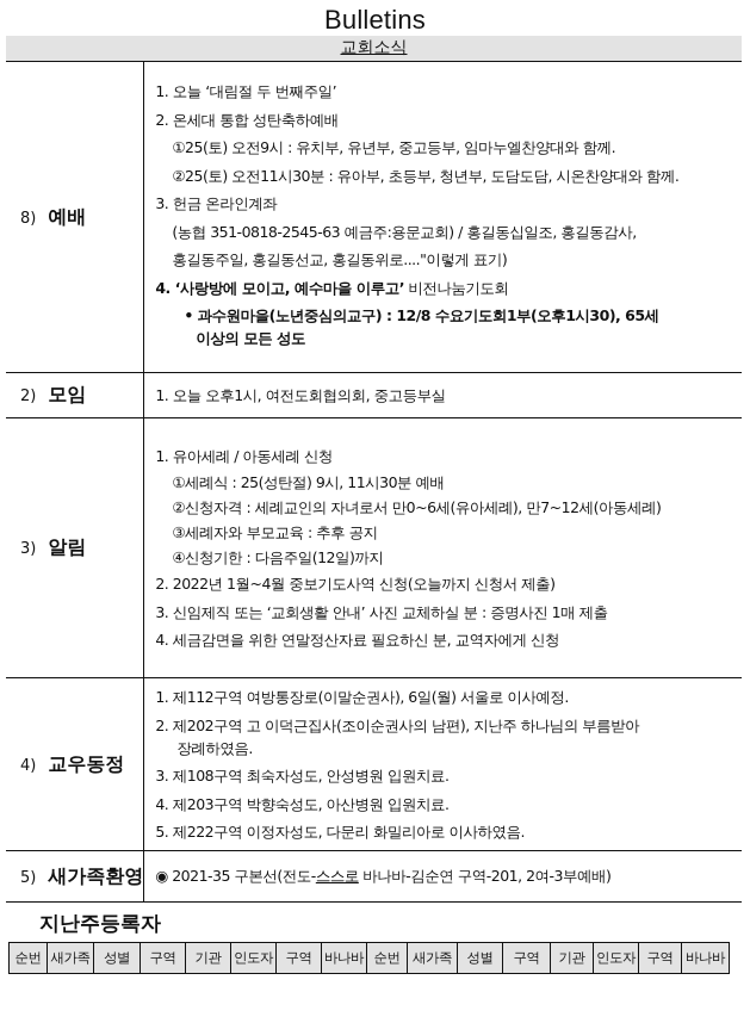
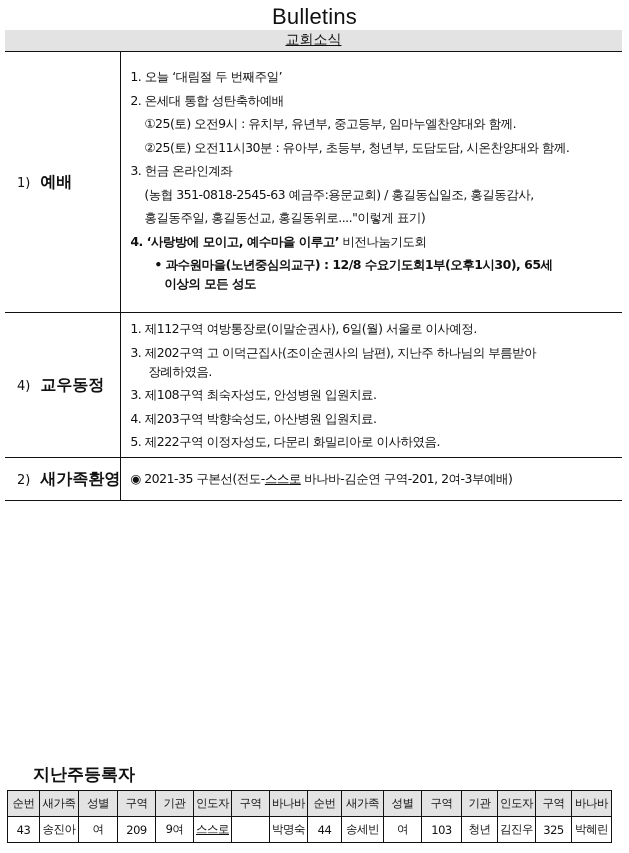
  Bulletins
  교회소식
- 8) 예배	1. 오늘 ‘대림절 두 번째주일’ 2. 온세대 통합 성탄축하예배 ①25(토) 오전9시 : 유치부, 유년부, 중고등부, 임마누엘찬양대와 함께. ②25(토) 오전11시30분 : 유아부, 초등부, 청년부, 도담도담, 시온찬양대와 함께. 3. 헌금 온라인계좌 (농협 351-0818-2545-63 예금주:용문교회) / 홍길동십일조, 홍길동감사, 홍길동주일, 홍길동선교, 홍길동위로...."이렇게 표기) 4. ‘사랑방에 모이고, 예수마을 이루고’ 비전나눔기도회 • 과수원마을(노년중심의교구) : 12/8 수요기도회1부(오후1시30), 65세 이상의 모든 성도
+ 1) 예배	1. 오늘 ‘대림절 두 번째주일’ 2. 온세대 통합 성탄축하예배 ①25(토) 오전9시 : 유치부, 유년부, 중고등부, 임마누엘찬양대와 함께. ②25(토) 오전11시30분 : 유아부, 초등부, 청년부, 도담도담, 시온찬양대와 함께. 3. 헌금 온라인계좌 (농협 351-0818-2545-63 예금주:용문교회) / 홍길동십일조, 홍길동감사, 홍길동주일, 홍길동선교, 홍길동위로...."이렇게 표기) 4. ‘사랑방에 모이고, 예수마을 이루고’ 비전나눔기도회 • 과수원마을(노년중심의교구) : 12/8 수요기도회1부(오후1시30), 65세 이상의 모든 성도
- 2) 모임	1. 오늘 오후1시, 여전도회협의회, 중고등부실
- 3) 알림	1. 유아세례 / 아동세례 신청 ①세례식 : 25(성탄절) 9시, 11시30분 예배 ②신청자격 : 세례교인의 자녀로서 만0~6세(유아세례), 만7~12세(아동세례) ③세례자와 부모교육 : 추후 공지 ④신청기한 : 다음주일(12일)까지 2. 2022년 1월~4월 중보기도사역 신청(오늘까지 신청서 제출) 3. 신임제직 또는 ‘교회생활 안내’ 사진 교체하실 분 : 증명사진 1매 제출 4. 세금감면을 위한 연말정산자료 필요하신 분, 교역자에게 신청
- 4) 교우동정	1. 제112구역 여방통장로(이말순권사), 6일(월) 서울로 이사예정. 2. 제202구역 고 이덕근집사(조이순권사의 남편), 지난주 하나님의 부름받아 장례하였음. 3. 제108구역 최숙자성도, 안성병원 입원치료. 4. 제203구역 박향숙성도, 아산병원 입원치료. 5. 제222구역 이정자성도, 다문리 화밀리아로 이사하였음.
+ 4) 교우동정	1. 제112구역 여방통장로(이말순권사), 6일(월) 서울로 이사예정. 3. 제202구역 고 이덕근집사(조이순권사의 남편), 지난주 하나님의 부름받아 장례하였음. 3. 제108구역 최숙자성도, 안성병원 입원치료. 4. 제203구역 박향숙성도, 아산병원 입원치료. 5. 제222구역 이정자성도, 다문리 화밀리아로 이사하였음.
- 5) 새가족환영	◉ 2021-35 구본선(전도-스스로 바나바-김순연 구역-201, 2여-3부예배)
+ 2) 새가족환영	◉ 2021-35 구본선(전도-스스로 바나바-김순연 구역-201, 2여-3부예배)
  지난주등록자
  순번	새가족	성별	구역	기관	인도자	구역	바나바	순번	새가족	성별	구역	기관	인도자	구역	바나바
+ 43	송진아	여	209	9여	스스로		박명숙	44	송세빈	여	103	청년	김진우	325	박혜린
